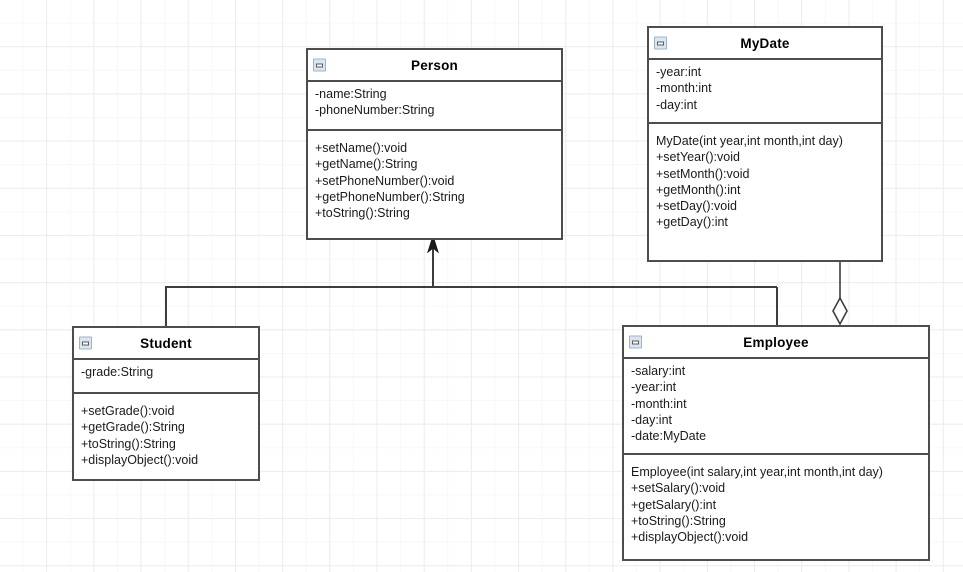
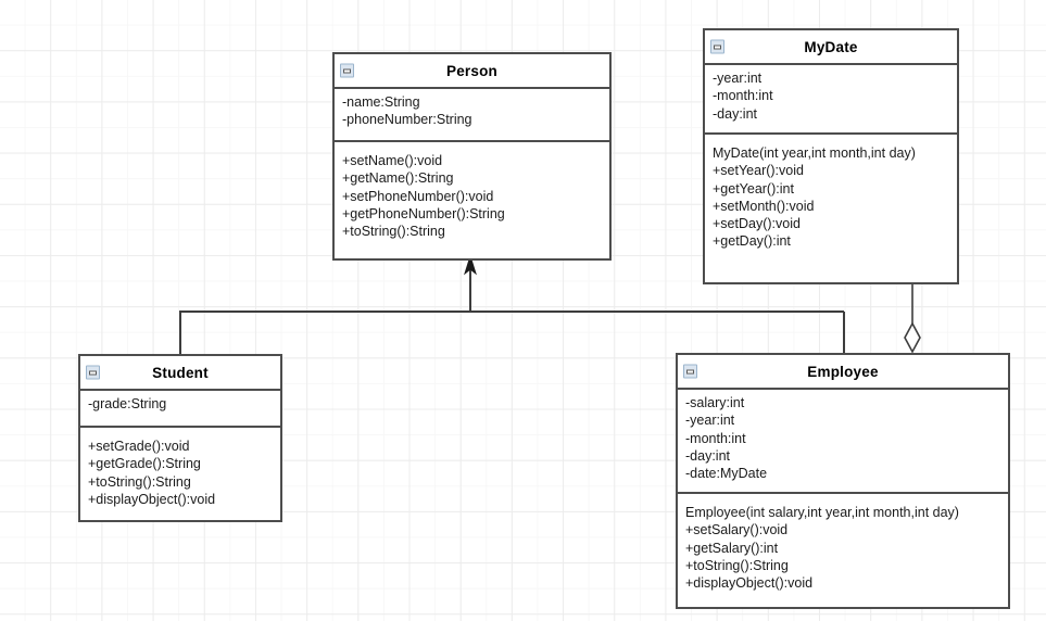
  Person
  -name:String
  -phoneNumber:String
  +setName():void
  +getName():String
  +setPhoneNumber():void
  +getPhoneNumber():String
  +toString():String
  MyDate
  -year:int
  -month:int
  -day:int
  MyDate(int year,int month,int day)
  +setYear():void
+ +getYear():int
  +setMonth():void
- +getMonth():int
  +setDay():void
  +getDay():int
  Student
  -grade:String
  +setGrade():void
  +getGrade():String
  +toString():String
  +displayObject():void
  Employee
  -salary:int
  -year:int
  -month:int
  -day:int
  -date:MyDate
  Employee(int salary,int year,int month,int day)
  +setSalary():void
  +getSalary():int
  +toString():String
  +displayObject():void
